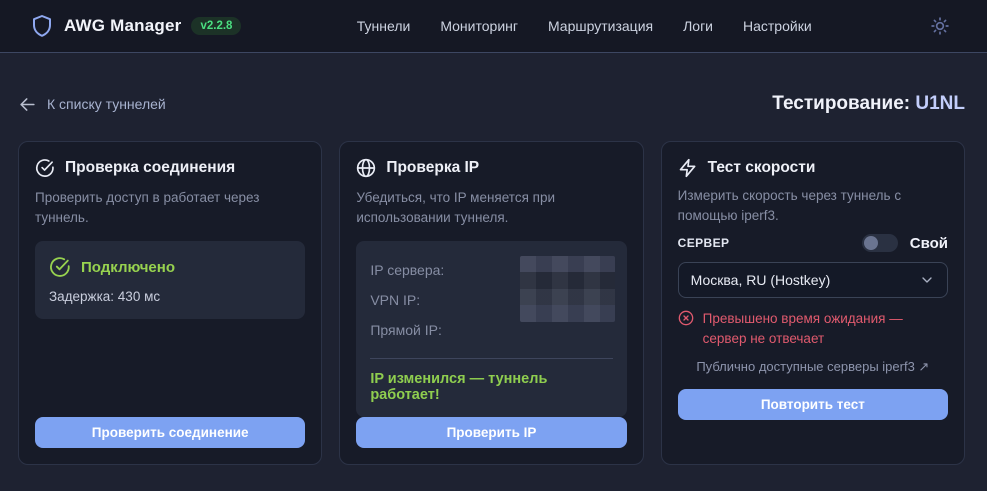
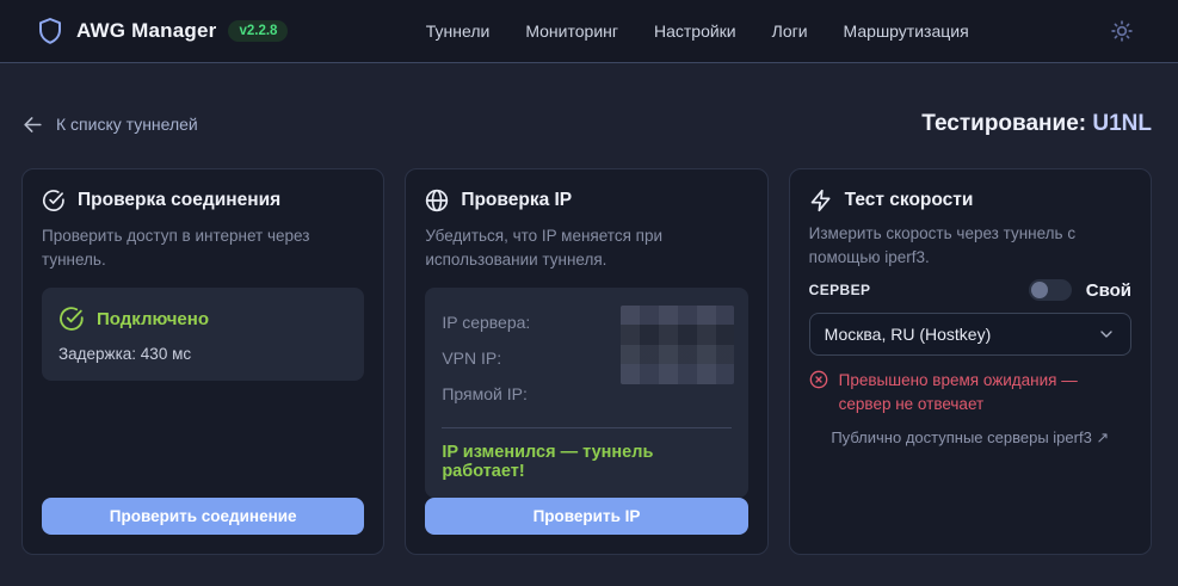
  AWG Manager
  v2.2.8
  Туннели
  Мониторинг
- Маршрутизация
+ Настройки
  Логи
- Настройки
+ Маршрутизация
  К списку туннелей
  Тестирование: U1NL
  Проверка соединения
- Проверить доступ в работает через туннель.
+ Проверить доступ в интернет через туннель.
  Подключено
  Задержка: 430 мс
  Проверить соединение
  Проверка IP
  Убедиться, что IP меняется при использовании туннеля.
  IP сервера:
  VPN IP:
  Прямой IP:
  IP изменился — туннель работает!
  Проверить IP
  Тест скорости
  Измерить скорость через туннель с помощью iperf3.
  СЕРВЕР
  Свой
  Москва, RU (Hostkey)
  Превышено время ожидания — сервер не отвечает
  Публично доступные серверы iperf3 ↗
- Повторить тест
